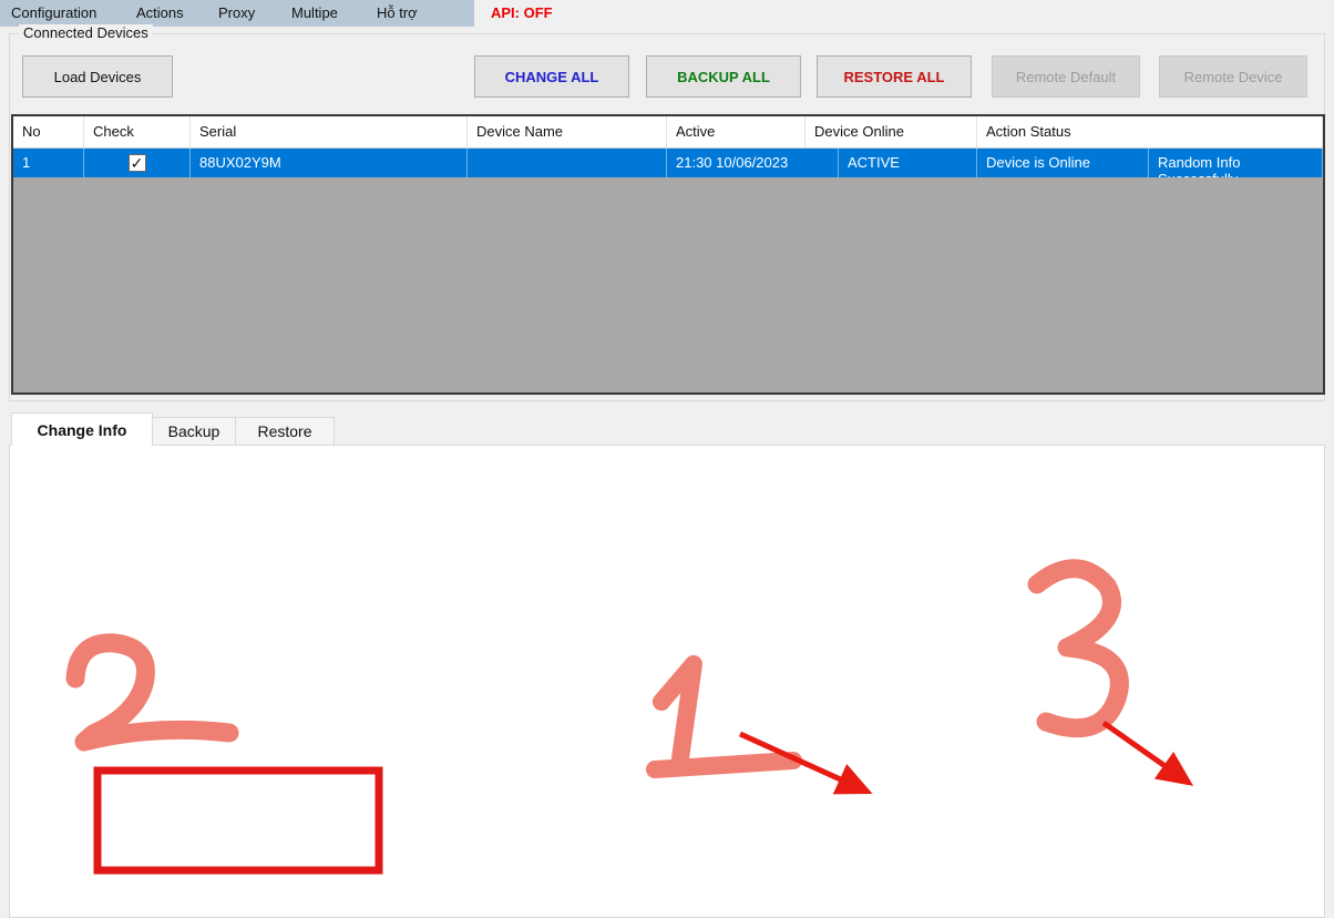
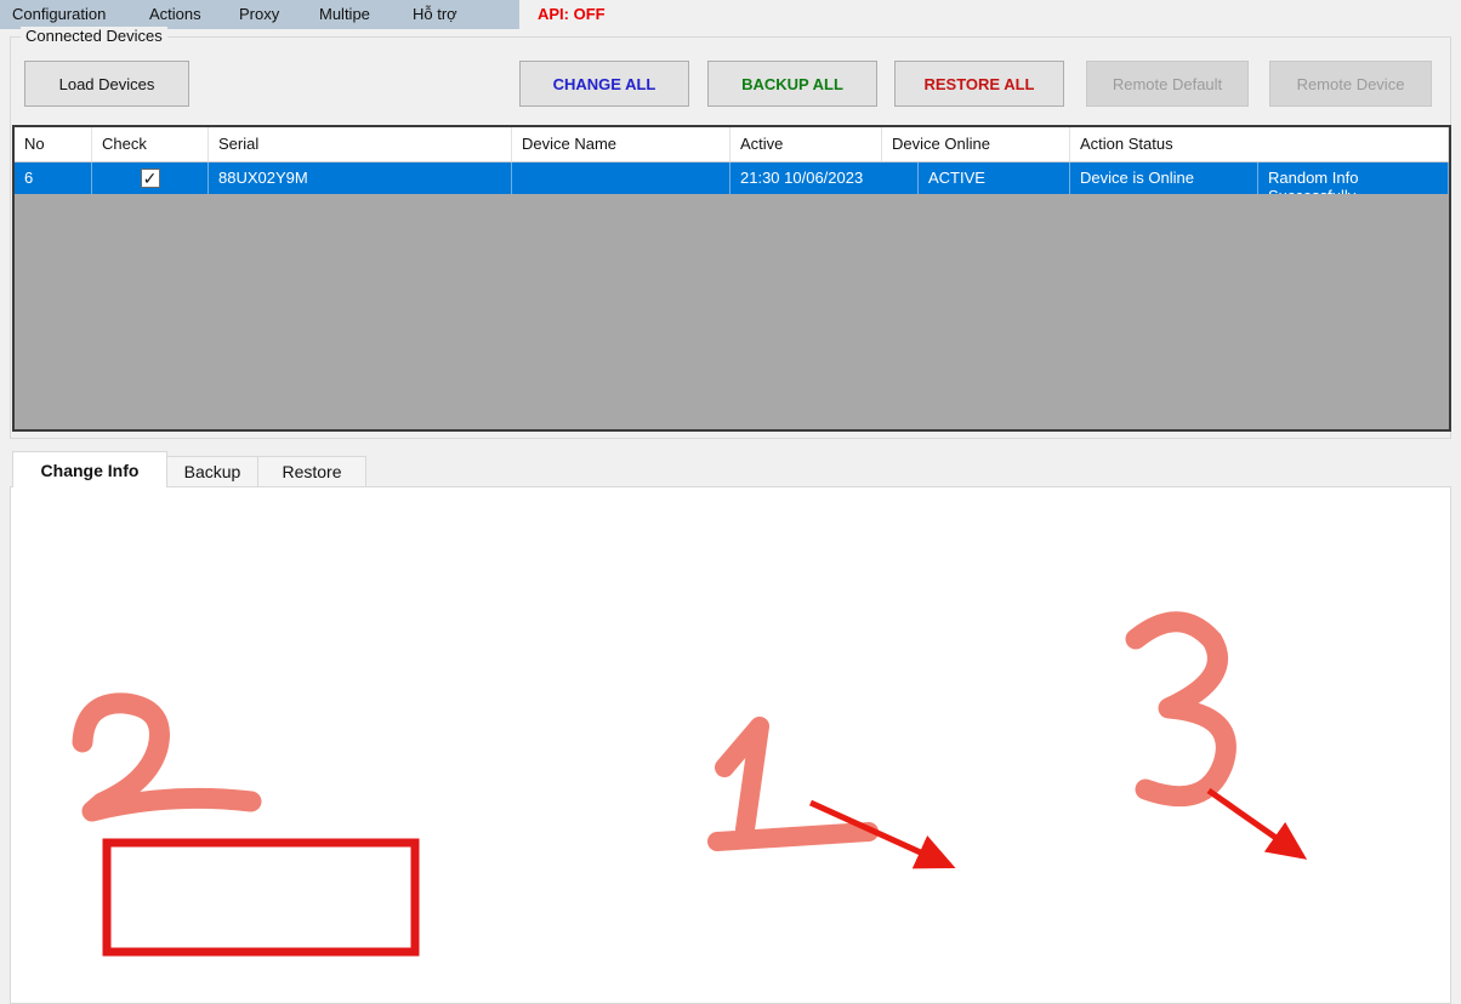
  Configuration
  Actions
  Proxy
  Multipe
  Hỗ trợ
  API: OFF
  Connected Devices
  Load Devices
  CHANGE ALL
  BACKUP ALL
  RESTORE ALL
  Remote Default
  Remote Device
  No
  Check
  Serial
  Device Name
  Active
  Device Online
  Action Status
- 1
+ 6
  ✓
  88UX02Y9M
  21:30 10/06/2023
  ACTIVE
  Device is Online
  Change Info
  Backup
  Restore
